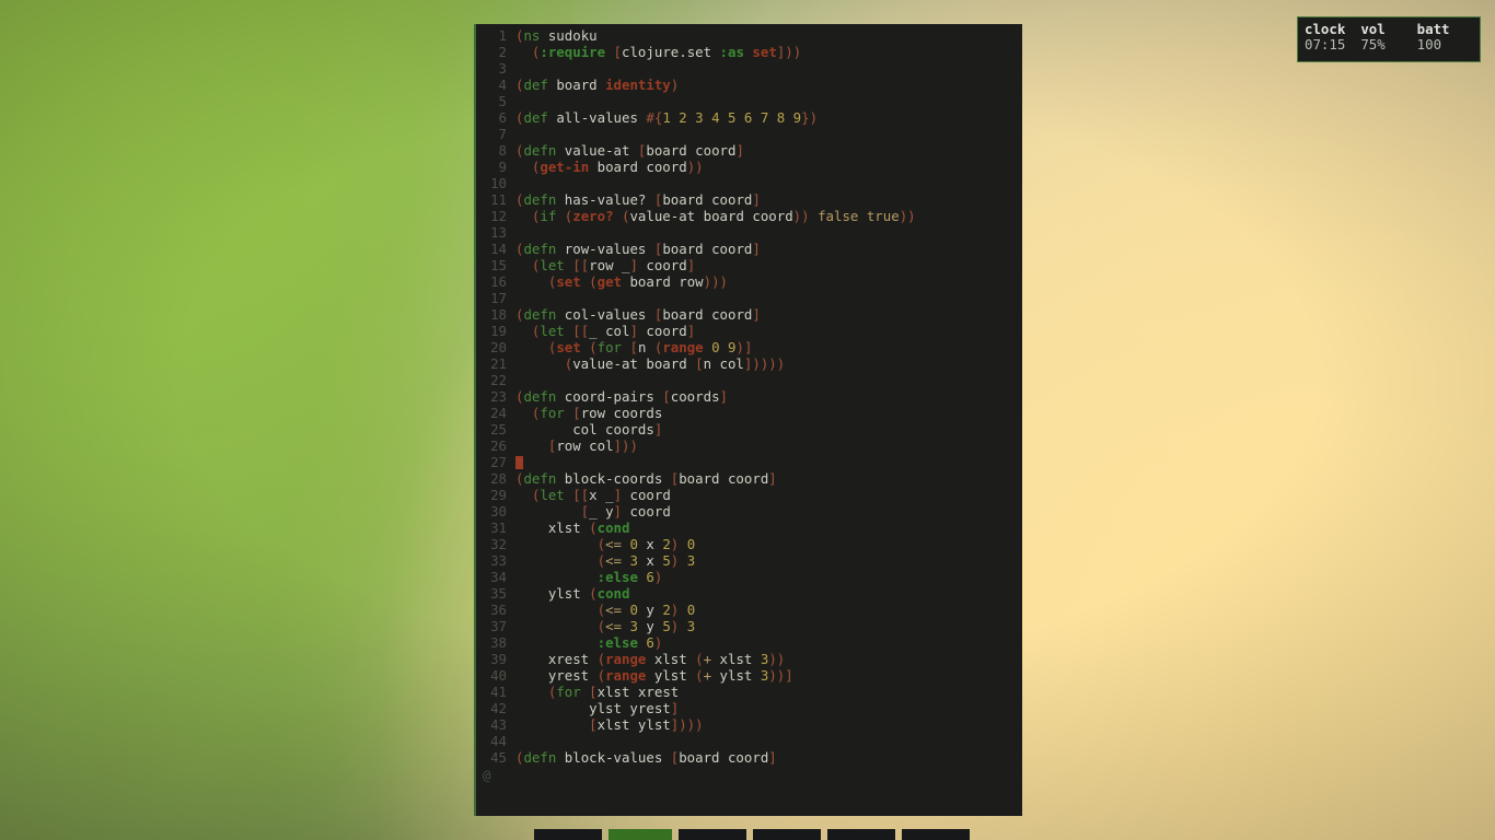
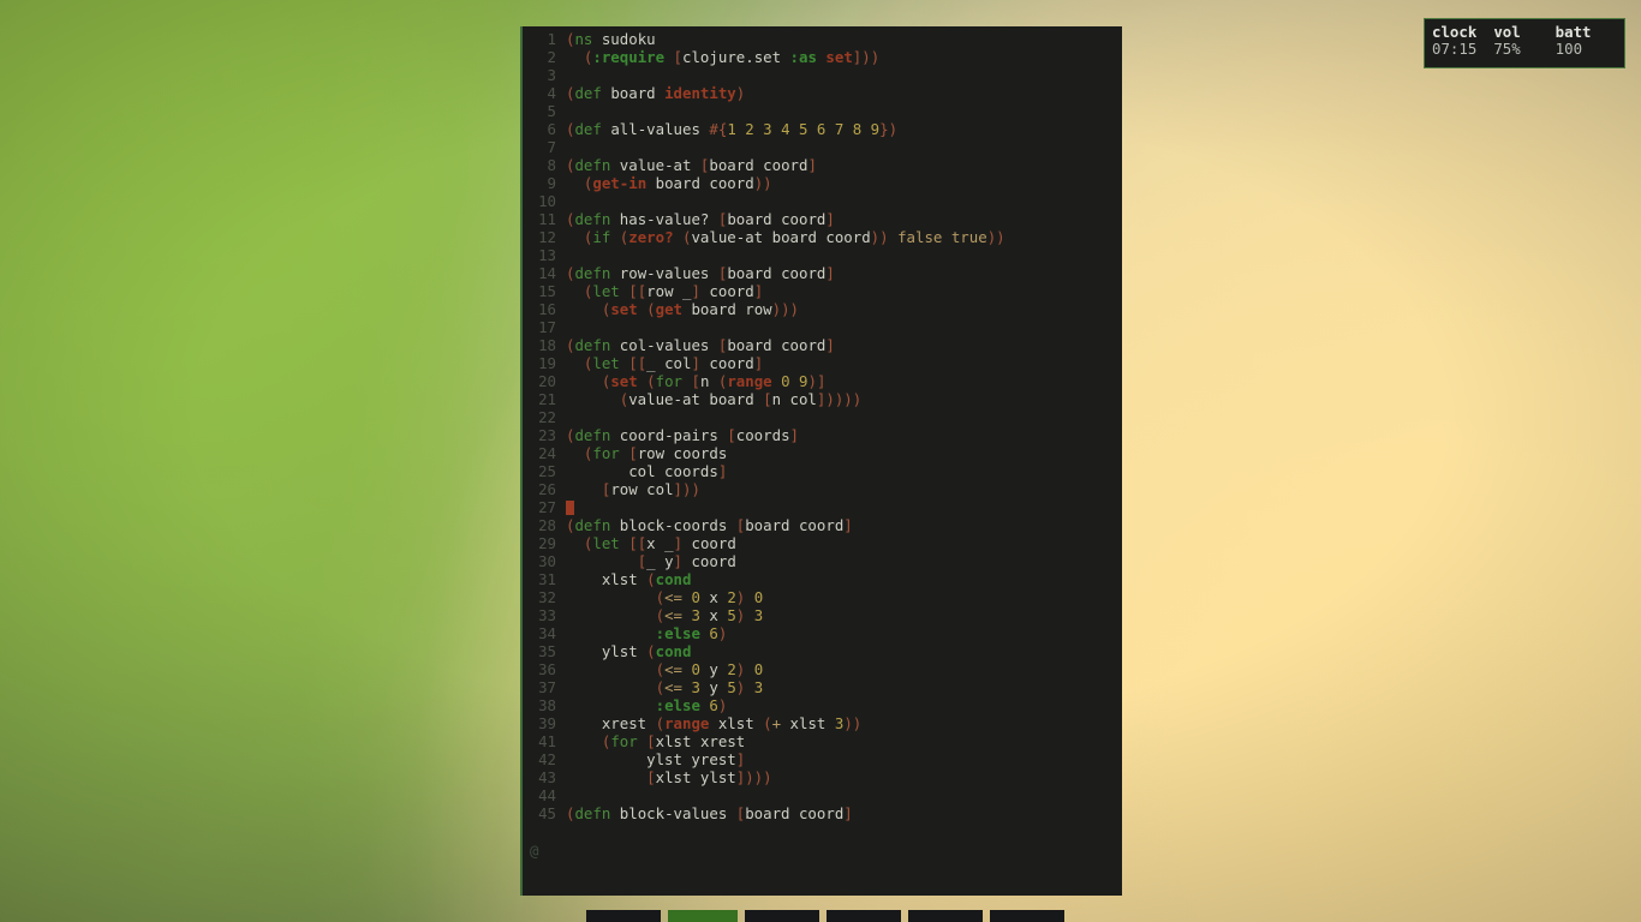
  1 (ns sudoku
  2 (:require [clojure.set :as set]))
  3
  4 (def board identity)
  5
  6 (def all-values #{1 2 3 4 5 6 7 8 9})
  7
  8 (defn value-at [board coord]
  9 (get-in board coord))
  10
  11 (defn has-value? [board coord]
  12 (if (zero? (value-at board coord)) false true))
  13
  14 (defn row-values [board coord]
  15 (let [[row _] coord]
  16 (set (get board row)))
  17
  18 (defn col-values [board coord]
  19 (let [[_ col] coord]
  20 (set (for [n (range 0 9)]
  21 (value-at board [n col]))))
  22
  23 (defn coord-pairs [coords]
  24 (for [row coords
  25 col coords]
  26 [row col]))
  27
  28 (defn block-coords [board coord]
  29 (let [[x _] coord
  30 [_ y] coord
  31 xlst (cond
  32 (<= 0 x 2) 0
  33 (<= 3 x 5) 3
  34 :else 6)
  35 ylst (cond
  36 (<= 0 y 2) 0
  37 (<= 3 y 5) 3
  38 :else 6)
  39 xrest (range xlst (+ xlst 3))
- 40 yrest (range ylst (+ ylst 3))]
  41 (for [xlst xrest
  42 ylst yrest]
  43 [xlst ylst])))
  44
  45 (defn block-values [board coord]
  @
  clock
  vol
  batt
  07:15
  75%
  100
